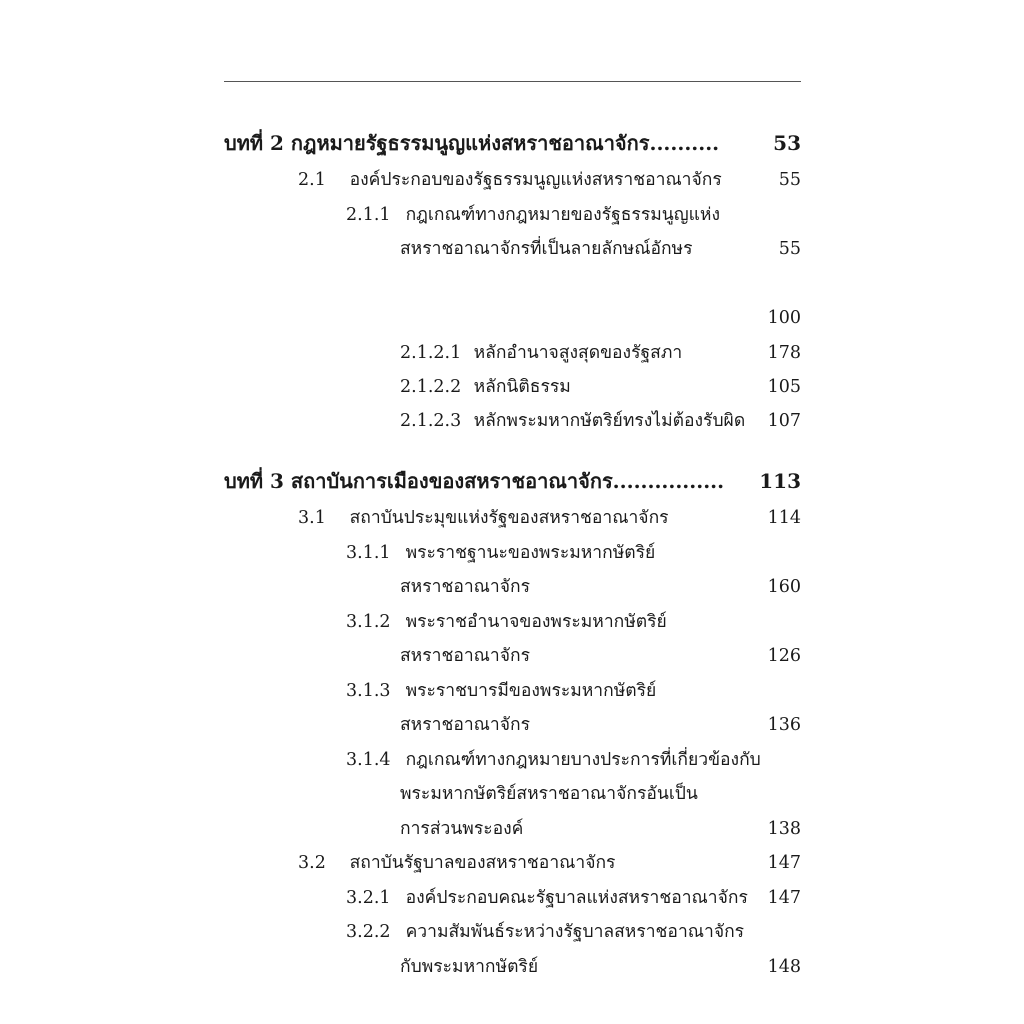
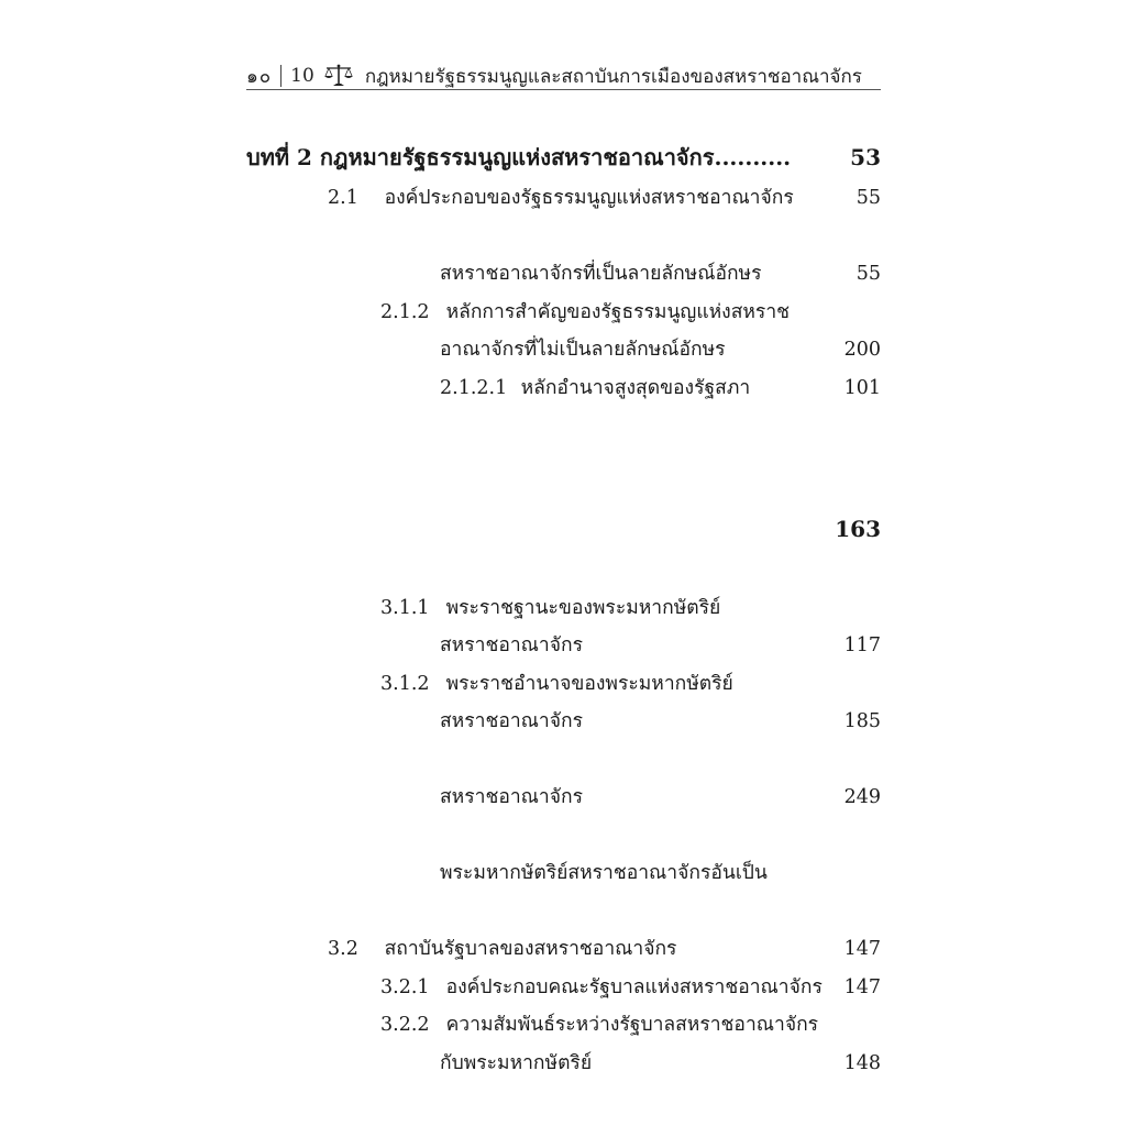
+ ๑๐
+ 10
+ กฎหมายรัฐธรรมนูญและสถาบันการเมืองของสหราชอาณาจักร
  บทที่ 2 กฎหมายรัฐธรรมนูญแห่งสหราชอาณาจักร..........
  53
  2.1 องค์ประกอบของรัฐธรรมนูญแห่งสหราชอาณาจักร
  55
- 2.1.1 กฎเกณฑ์ทางกฎหมายของรัฐธรรมนูญแห่ง
  สหราชอาณาจักรที่เป็นลายลักษณ์อักษร
  55
+ 2.1.2 หลักการสำคัญของรัฐธรรมนูญแห่งสหราช
+ อาณาจักรที่ไม่เป็นลายลักษณ์อักษร
- 100
+ 200
  2.1.2.1 หลักอำนาจสูงสุดของรัฐสภา
- 178
+ 101
- 2.1.2.2 หลักนิติธรรม
- 105
- 2.1.2.3 หลักพระมหากษัตริย์ทรงไม่ต้องรับผิด
- 107
- บทที่ 3 สถาบันการเมืองของสหราชอาณาจักร................
- 113
+ 163
- 3.1 สถาบันประมุขแห่งรัฐของสหราชอาณาจักร
- 114
  3.1.1 พระราชฐานะของพระมหากษัตริย์
  สหราชอาณาจักร
- 160
+ 117
  3.1.2 พระราชอำนาจของพระมหากษัตริย์
  สหราชอาณาจักร
- 126
+ 185
- 3.1.3 พระราชบารมีของพระมหากษัตริย์
  สหราชอาณาจักร
- 136
+ 249
- 3.1.4 กฎเกณฑ์ทางกฎหมายบางประการที่เกี่ยวข้องกับ
  พระมหากษัตริย์สหราชอาณาจักรอันเป็น
- การส่วนพระองค์
- 138
  3.2 สถาบันรัฐบาลของสหราชอาณาจักร
  147
  3.2.1 องค์ประกอบคณะรัฐบาลแห่งสหราชอาณาจักร
  147
  3.2.2 ความสัมพันธ์ระหว่างรัฐบาลสหราชอาณาจักร
  กับพระมหากษัตริย์
  148
